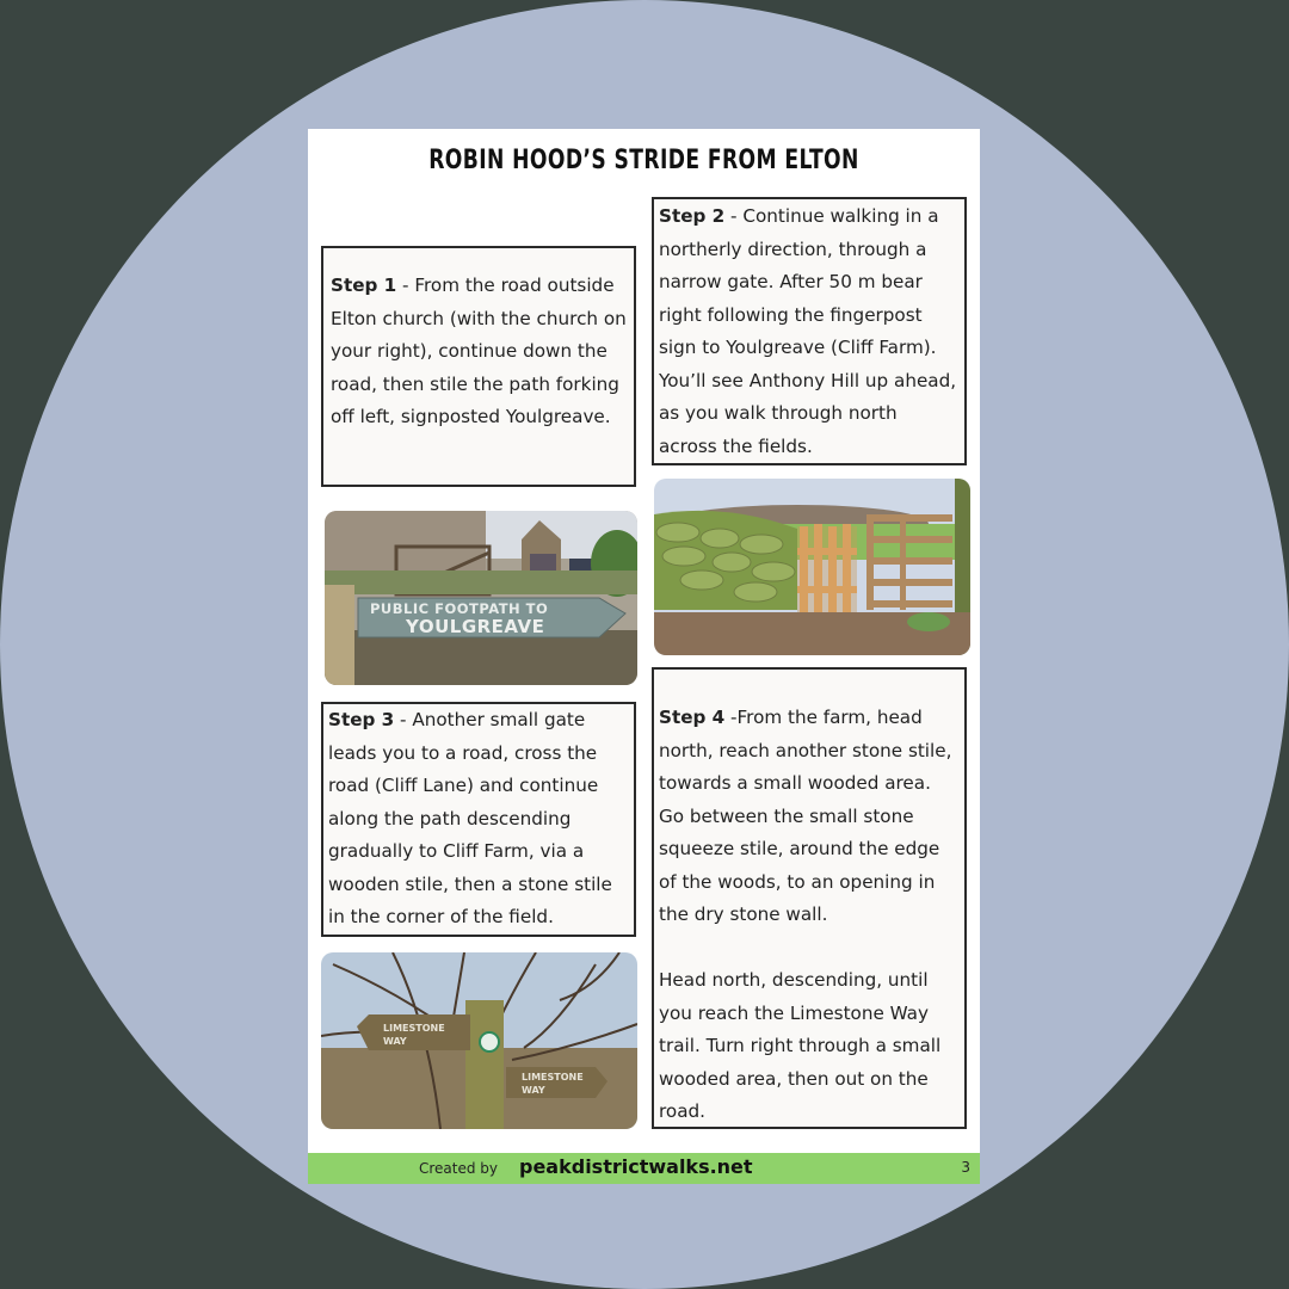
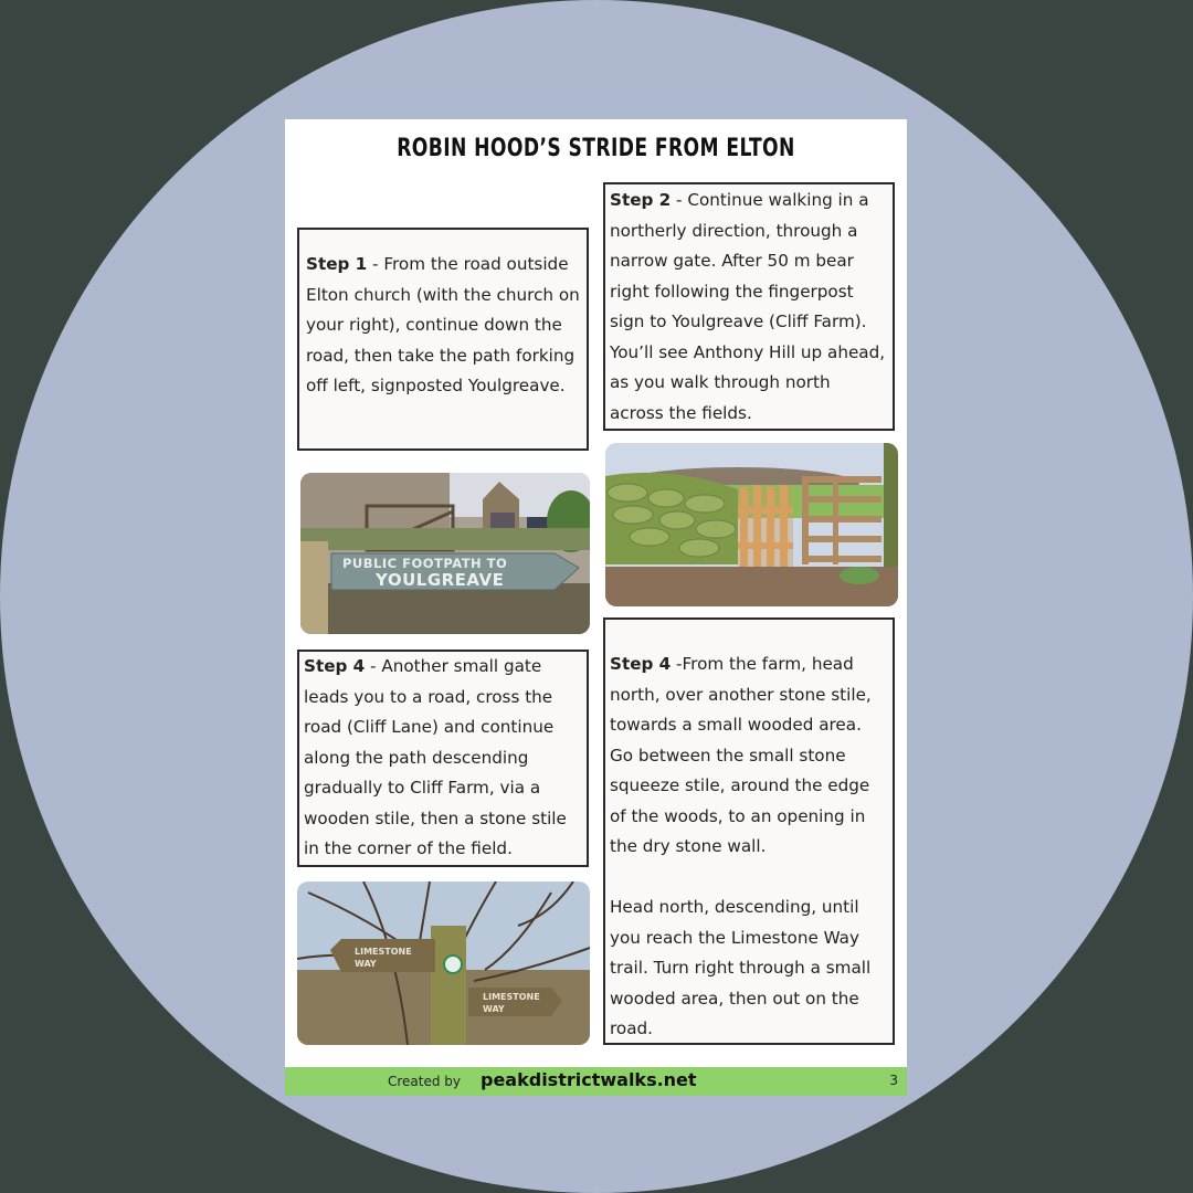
  ROBIN HOOD’S STRIDE FROM ELTON
- Step 1 - From the road outside Elton church (with the church on your right), continue down the road, then stile the path forking off left, signposted Youlgreave.
+ Step 1 - From the road outside Elton church (with the church on your right), continue down the road, then take the path forking off left, signposted Youlgreave.
  Step 2 - Continue walking in a northerly direction, through a narrow gate. After 50 m bear right following the fingerpost sign to Youlgreave (Cliff Farm). You’ll see Anthony Hill up ahead, as you walk through north across the fields.
  PUBLIC FOOTPATH TO
  YOULGREAVE
- Step 3 - Another small gate leads you to a road, cross the road (Cliff Lane) and continue along the path descending gradually to Cliff Farm, via a wooden stile, then a stone stile in the corner of the field.
+ Step 4 - Another small gate leads you to a road, cross the road (Cliff Lane) and continue along the path descending gradually to Cliff Farm, via a wooden stile, then a stone stile in the corner of the field.
- Step 4 -From the farm, head north, reach another stone stile, towards a small wooded area. Go between the small stone squeeze stile, around the edge of the woods, to an opening in the dry stone wall.
+ Step 4 -From the farm, head north, over another stone stile, towards a small wooded area. Go between the small stone squeeze stile, around the edge of the woods, to an opening in the dry stone wall.
  Head north, descending, until you reach the Limestone Way trail. Turn right through a small wooded area, then out on the road.
  LIMESTONE
  WAY
  LIMESTONE
  WAY
  Created by
  peakdistrictwalks.net
  3
